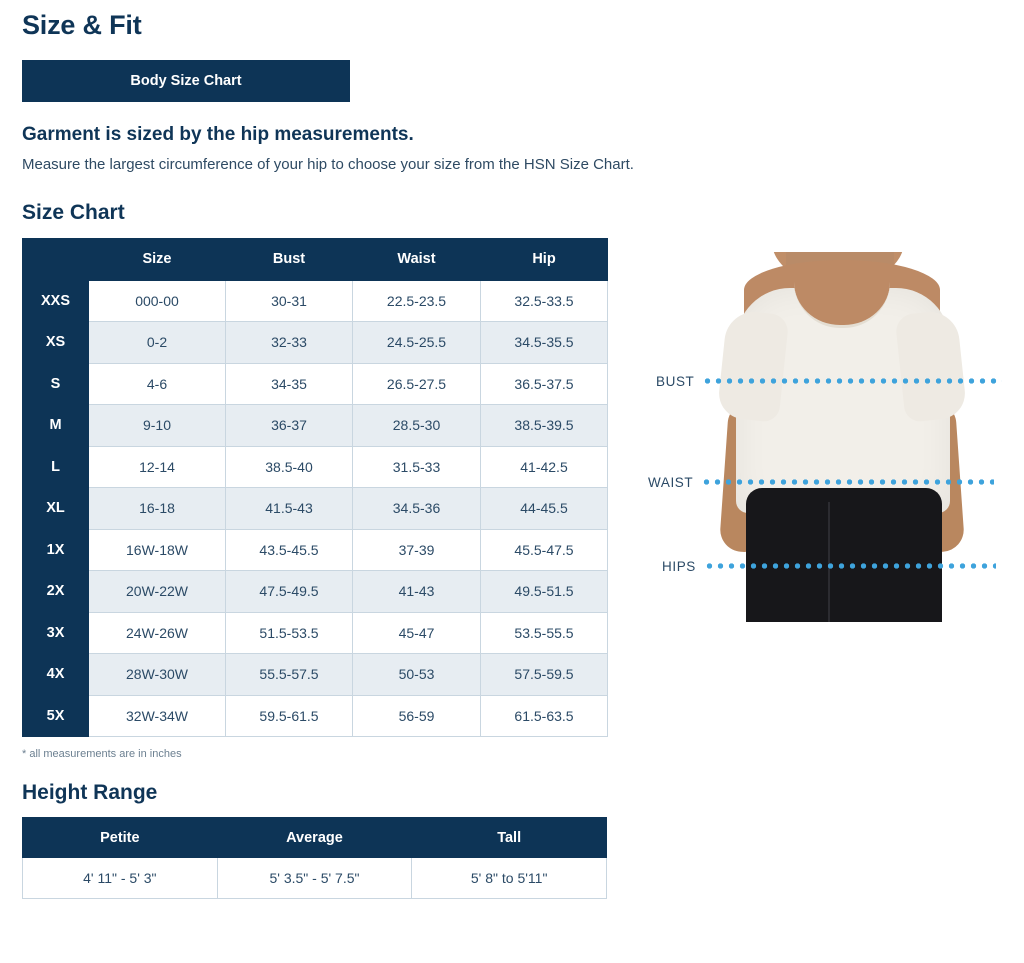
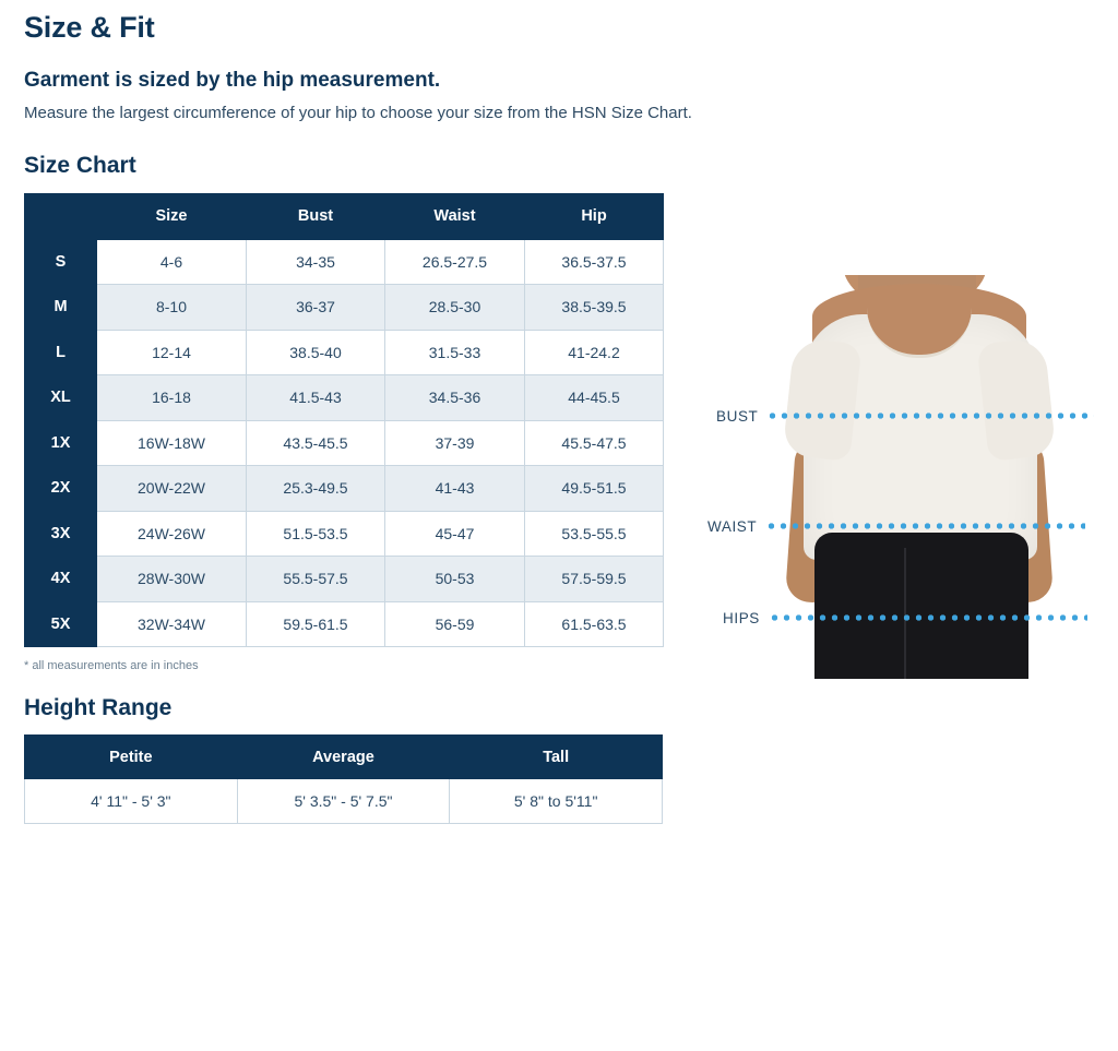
  Size & Fit
- Body Size Chart
- Garment is sized by the hip measurements.
+ Garment is sized by the hip measurement.
  Measure the largest circumference of your hip to choose your size from the HSN Size Chart.
  Size Chart
  	Size	Bust	Waist	Hip
- XXS	000-00	30-31	22.5-23.5	32.5-33.5
- XS	0-2	32-33	24.5-25.5	34.5-35.5
  S	4-6	34-35	26.5-27.5	36.5-37.5
- M	9-10	36-37	28.5-30	38.5-39.5
+ M	8-10	36-37	28.5-30	38.5-39.5
- L	12-14	38.5-40	31.5-33	41-42.5
+ L	12-14	38.5-40	31.5-33	41-24.2
  XL	16-18	41.5-43	34.5-36	44-45.5
  1X	16W-18W	43.5-45.5	37-39	45.5-47.5
- 2X	20W-22W	47.5-49.5	41-43	49.5-51.5
+ 2X	20W-22W	25.3-49.5	41-43	49.5-51.5
  3X	24W-26W	51.5-53.5	45-47	53.5-55.5
  4X	28W-30W	55.5-57.5	50-53	57.5-59.5
  5X	32W-34W	59.5-61.5	56-59	61.5-63.5
  * all measurements are in inches
  Height Range
  Petite	Average	Tall
  4' 11" - 5' 3"	5' 3.5" - 5' 7.5"	5' 8" to 5'11"
  BUST
  WAIST
  HIPS
